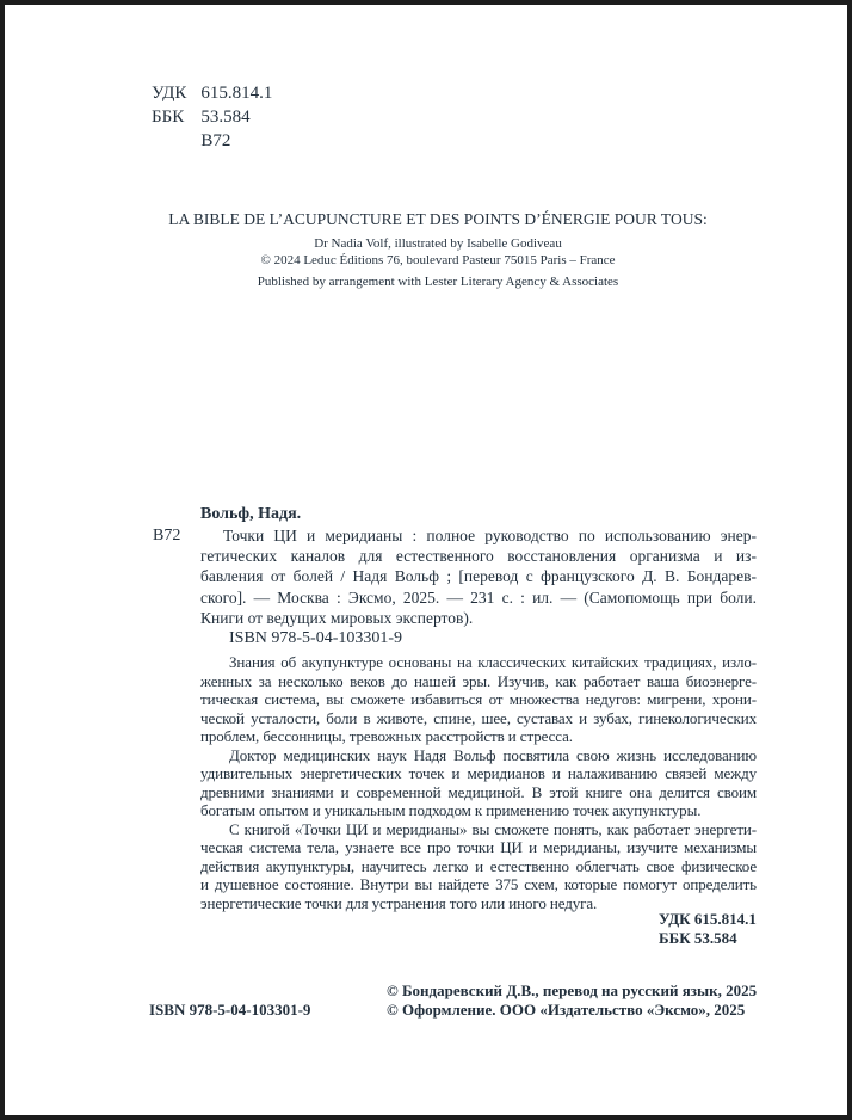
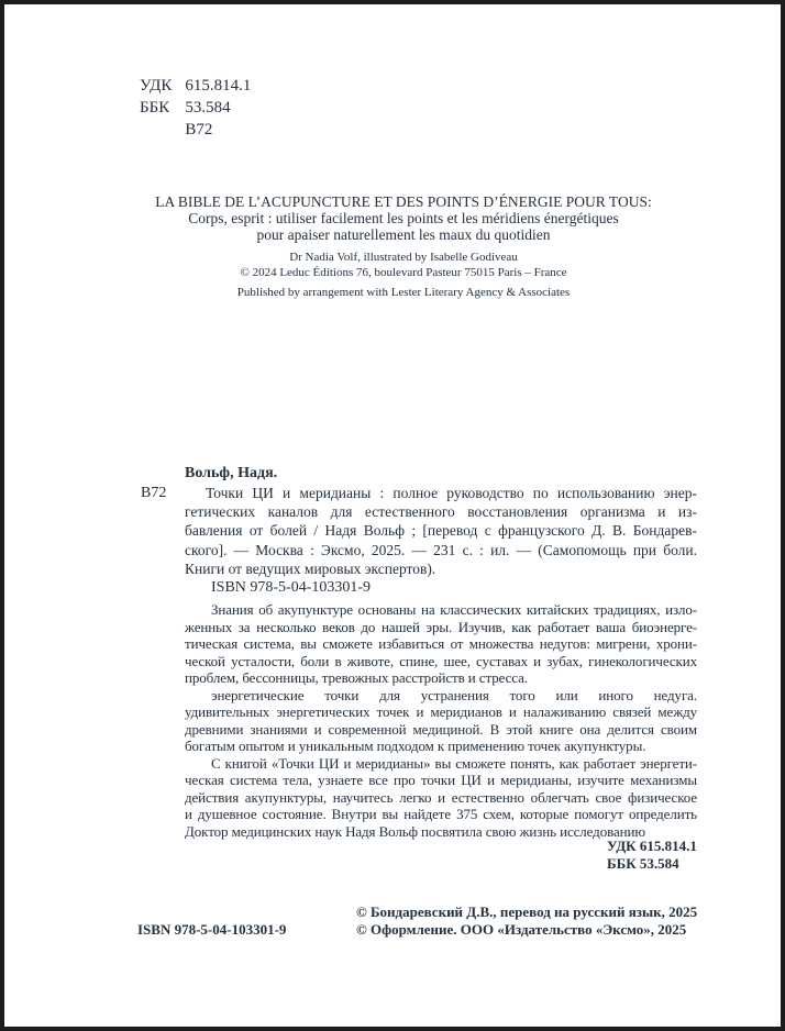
  УДК
  615.814.1
  ББК
  53.584
  В72
  LA BIBLE DE L’ACUPUNCTURE ET DES POINTS D’ÉNERGIE POUR TOUS:
+ Corps, esprit : utiliser facilement les points et les méridiens énergétiques
+ pour apaiser naturellement les maux du quotidien
  Dr Nadia Volf, illustrated by Isabelle Godiveau
  © 2024 Leduc Éditions 76, boulevard Pasteur 75015 Paris – France
  Published by arrangement with Lester Literary Agency & Associates
  Вольф, Надя.
  В72
  Точки ЦИ и меридианы : полное руководство по использованию энер-
  гетических каналов для естественного восстановления организма и из-
  бавления от болей / Надя Вольф ; [перевод с французского Д. В. Бондарев-
  ского]. — Москва : Эксмо, 2025. — 231 с. : ил. — (Самопомощь при боли.
  Книги от ведущих мировых экспертов).
  ISBN 978-5-04-103301-9
  Знания об акупунктуре основаны на классических китайских традициях, изло-
  женных за несколько веков до нашей эры. Изучив, как работает ваша биоэнерге-
  тическая система, вы сможете избавиться от множества недугов: мигрени, хрони-
  ческой усталости, боли в животе, спине, шее, суставах и зубах, гинекологических
  проблем, бессонницы, тревожных расстройств и стресса.
- Доктор медицинских наук Надя Вольф посвятила свою жизнь исследованию
+ энергетические точки для устранения того или иного недуга.
  удивительных энергетических точек и меридианов и налаживанию связей между
  древними знаниями и современной медициной. В этой книге она делится своим
  богатым опытом и уникальным подходом к применению точек акупунктуры.
  С книгой «Точки ЦИ и меридианы» вы сможете понять, как работает энергети-
  ческая система тела, узнаете все про точки ЦИ и меридианы, изучите механизмы
  действия акупунктуры, научитесь легко и естественно облегчать свое физическое
  и душевное состояние. Внутри вы найдете 375 схем, которые помогут определить
- энергетические точки для устранения того или иного недуга.
+ Доктор медицинских наук Надя Вольф посвятила свою жизнь исследованию
  УДК 615.814.1
  ББК 53.584
  ISBN 978-5-04-103301-9
  © Бондаревский Д.В., перевод на русский язык, 2025
  © Оформление. ООО «Издательство «Эксмо», 2025
